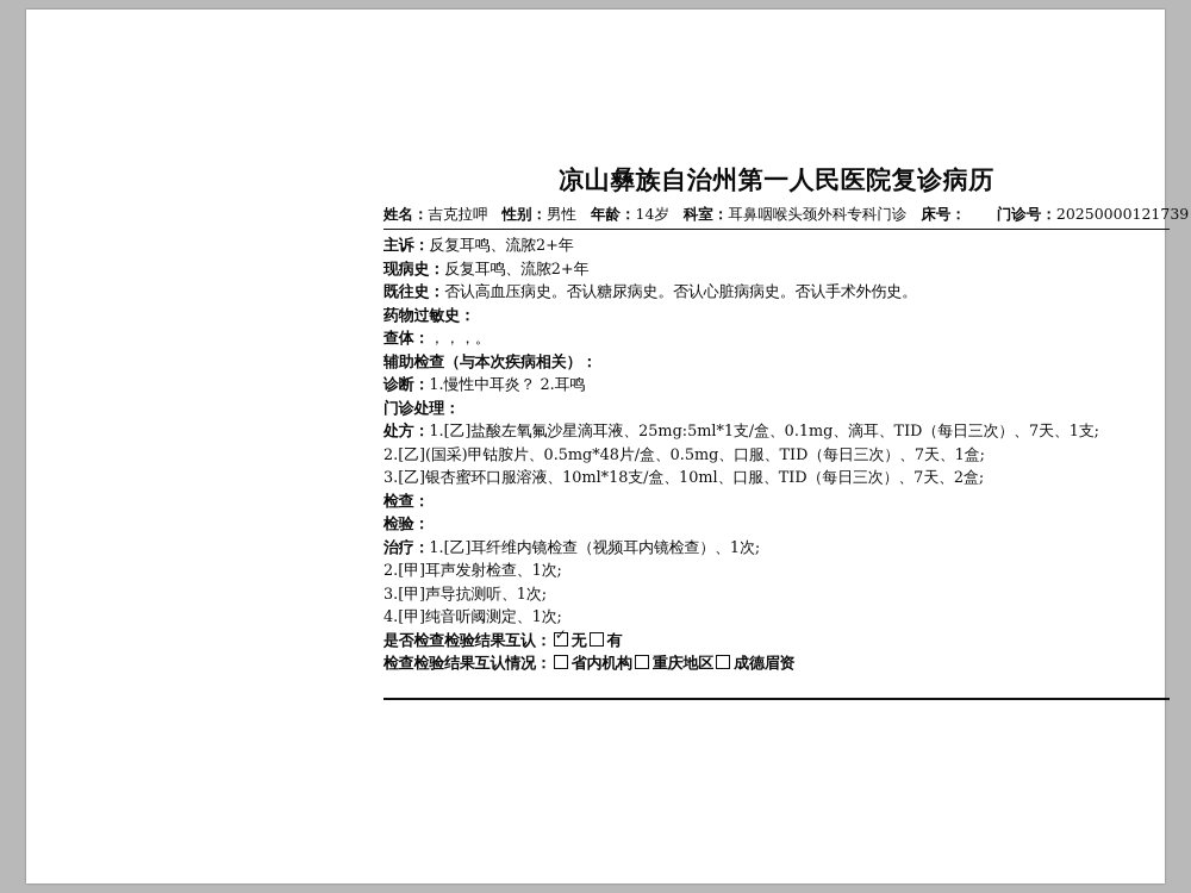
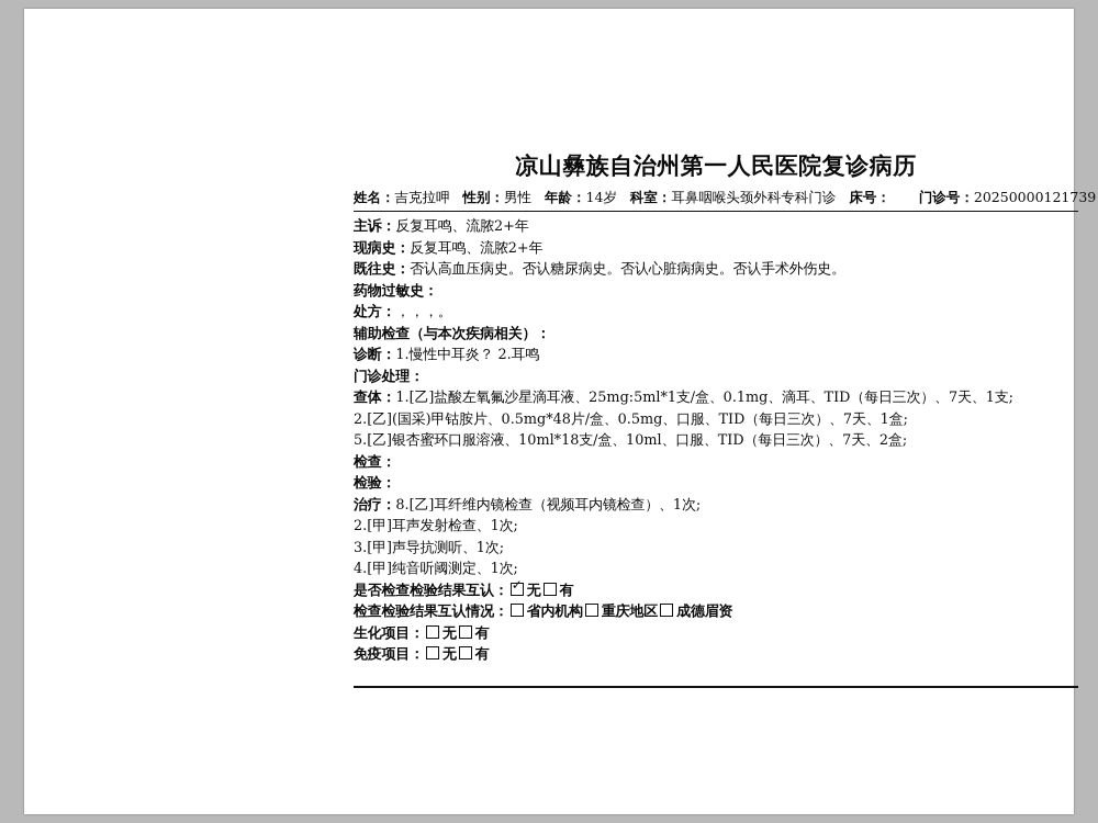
  凉山彝族自治州第一人民医院复诊病历
  姓名：吉克拉呷 性别：男性 年龄：14岁 科室：耳鼻咽喉头颈外科专科门诊 床号： 门诊号：20250000121739
  主诉：反复耳鸣、流脓2+年
  现病史：反复耳鸣、流脓2+年
  既往史：否认高血压病史。否认糖尿病史。否认心脏病病史。否认手术外伤史。
  药物过敏史：
- 查体：，，，。
+ 处方：，，，。
  辅助检查（与本次疾病相关）：
  诊断：1.慢性中耳炎？ 2.耳鸣
  门诊处理：
- 处方：1.[乙]盐酸左氧氟沙星滴耳液、25mg:5ml*1支/盒、0.1mg、滴耳、TID（每日三次）、7天、1支;
+ 查体：1.[乙]盐酸左氧氟沙星滴耳液、25mg:5ml*1支/盒、0.1mg、滴耳、TID（每日三次）、7天、1支;
  2.[乙](国采)甲钴胺片、0.5mg*48片/盒、0.5mg、口服、TID（每日三次）、7天、1盒;
- 3.[乙]银杏蜜环口服溶液、10ml*18支/盒、10ml、口服、TID（每日三次）、7天、2盒;
+ 5.[乙]银杏蜜环口服溶液、10ml*18支/盒、10ml、口服、TID（每日三次）、7天、2盒;
  检查：
  检验：
- 治疗：1.[乙]耳纤维内镜检查（视频耳内镜检查）、1次;
+ 治疗：8.[乙]耳纤维内镜检查（视频耳内镜检查）、1次;
  2.[甲]耳声发射检查、1次;
  3.[甲]声导抗测听、1次;
  4.[甲]纯音听阈测定、1次;
  是否检查检验结果互认： 无 有
  检查检验结果互认情况： 省内机构 重庆地区 成德眉资
+ 生化项目： 无 有
+ 免疫项目： 无 有
